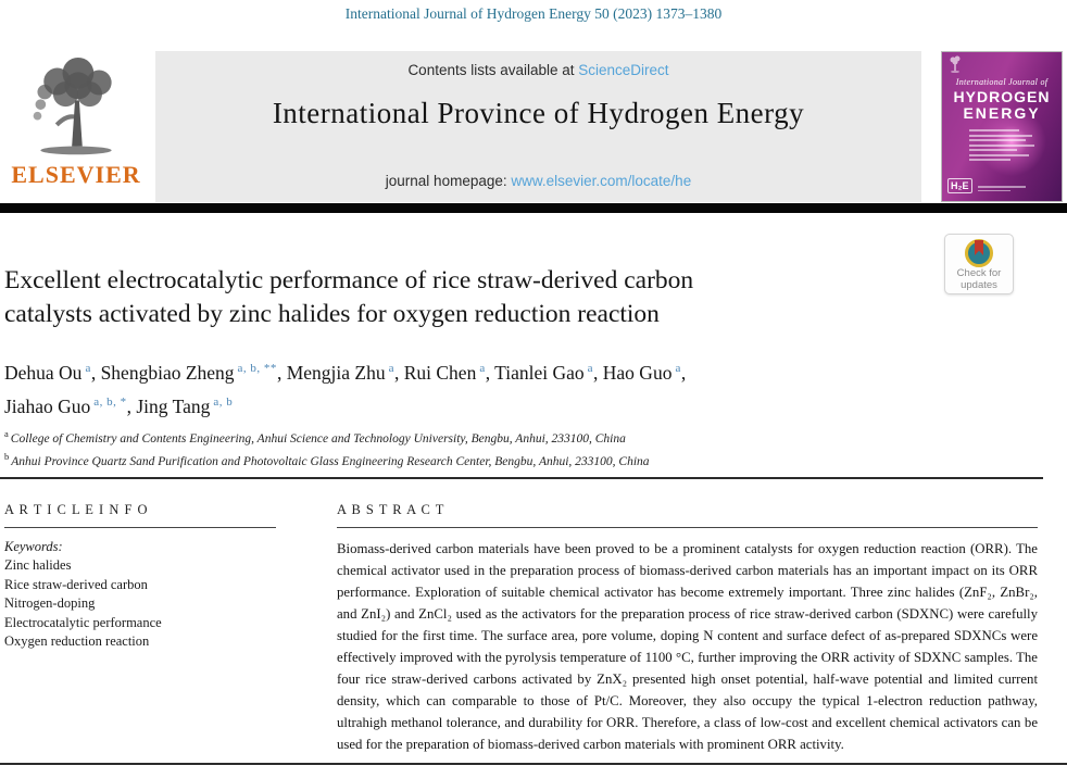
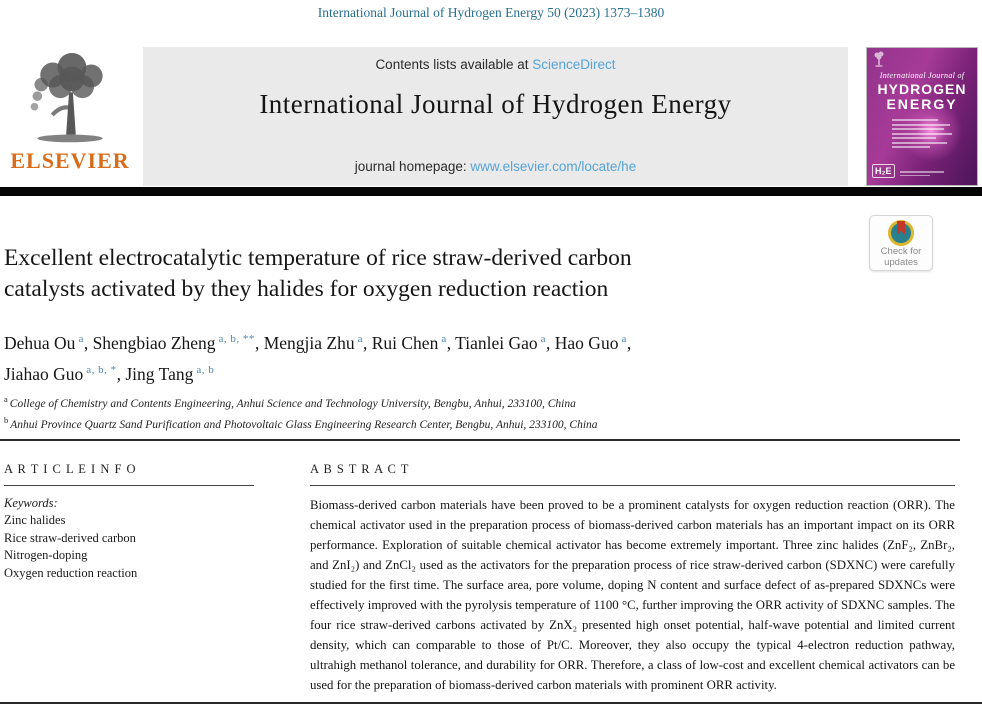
  International Journal of Hydrogen Energy 50 (2023) 1373–1380
  ELSEVIER
  Contents lists available at ScienceDirect
- International Province of Hydrogen Energy
+ International Journal of Hydrogen Energy
  journal homepage: www.elsevier.com/locate/he
  International Journal of
  HYDROGEN
  ENERGY
  H₂E
  Check for
  updates
- Excellent electrocatalytic performance of rice straw-derived carbon
+ Excellent electrocatalytic temperature of rice straw-derived carbon
- catalysts activated by zinc halides for oxygen reduction reaction
+ catalysts activated by they halides for oxygen reduction reaction
  Dehua Ou a, Shengbiao Zheng a, b, **, Mengjia Zhu a, Rui Chen a, Tianlei Gao a, Hao Guo a,
  Jiahao Guo a, b, *, Jing Tang a, b
  a College of Chemistry and Contents Engineering, Anhui Science and Technology University, Bengbu, Anhui, 233100, China
  b Anhui Province Quartz Sand Purification and Photovoltaic Glass Engineering Research Center, Bengbu, Anhui, 233100, China
  A R T I C L E I N F O
  Keywords:
  Zinc halides
  Rice straw-derived carbon
  Nitrogen-doping
- Electrocatalytic performance
  Oxygen reduction reaction
  A B S T R A C T
- Biomass-derived carbon materials have been proved to be a prominent catalysts for oxygen reduction reaction (ORR). The chemical activator used in the preparation process of biomass-derived carbon materials has an important impact on its ORR performance. Exploration of suitable chemical activator has become extremely important. Three zinc halides (ZnF₂, ZnBr₂, and ZnI₂) and ZnCl₂ used as the activators for the preparation process of rice straw-derived carbon (SDXNC) were carefully studied for the first time. The surface area, pore volume, doping N content and surface defect of as-prepared SDXNCs were effectively improved with the pyrolysis temperature of 1100 °C, further improving the ORR activity of SDXNC samples. The four rice straw-derived carbons activated by ZnX₂ presented high onset potential, half-wave potential and limited current density, which can comparable to those of Pt/C. Moreover, they also occupy the typical 1-electron reduction pathway, ultrahigh methanol tolerance, and durability for ORR. Therefore, a class of low-cost and excellent chemical activators can be used for the preparation of biomass-derived carbon materials with prominent ORR activity.
+ Biomass-derived carbon materials have been proved to be a prominent catalysts for oxygen reduction reaction (ORR). The chemical activator used in the preparation process of biomass-derived carbon materials has an important impact on its ORR performance. Exploration of suitable chemical activator has become extremely important. Three zinc halides (ZnF₂, ZnBr₂, and ZnI₂) and ZnCl₂ used as the activators for the preparation process of rice straw-derived carbon (SDXNC) were carefully studied for the first time. The surface area, pore volume, doping N content and surface defect of as-prepared SDXNCs were effectively improved with the pyrolysis temperature of 1100 °C, further improving the ORR activity of SDXNC samples. The four rice straw-derived carbons activated by ZnX₂ presented high onset potential, half-wave potential and limited current density, which can comparable to those of Pt/C. Moreover, they also occupy the typical 4-electron reduction pathway, ultrahigh methanol tolerance, and durability for ORR. Therefore, a class of low-cost and excellent chemical activators can be used for the preparation of biomass-derived carbon materials with prominent ORR activity.
